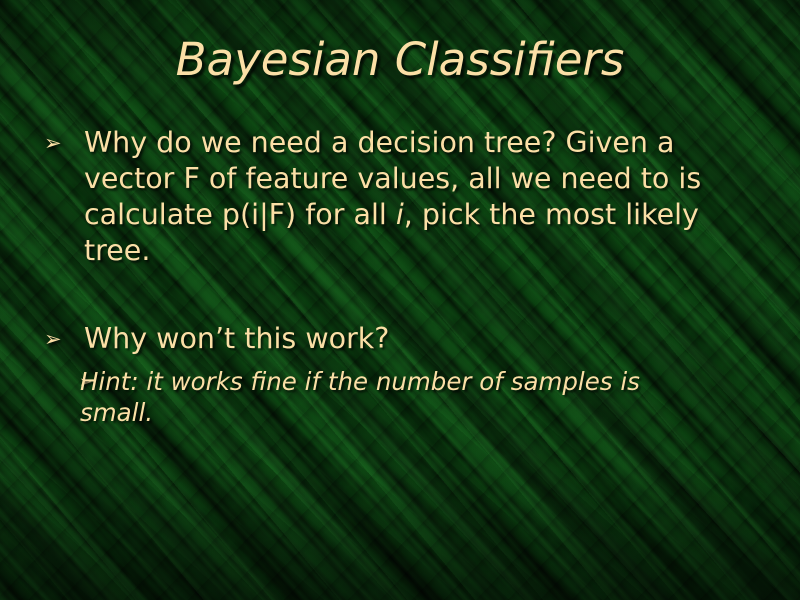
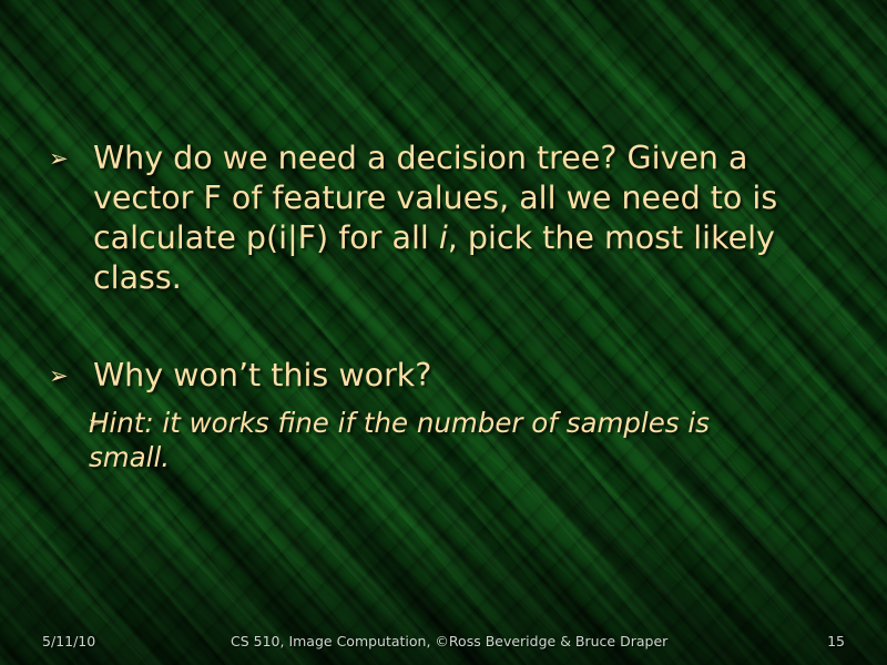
- Bayesian Classifiers
  ➢
- Why do we need a decision tree? Given a vector F of feature values, all we need to is calculate p(i|F) for all i, pick the most likely tree.
+ Why do we need a decision tree? Given a vector F of feature values, all we need to is calculate p(i|F) for all i, pick the most likely class.
  ➢
  Why won’t this work?
  ➢
  Hint: it works fine if the number of samples is small.
+ 5/11/10
+ CS 510, Image Computation, ©Ross Beveridge & Bruce Draper
+ 15
